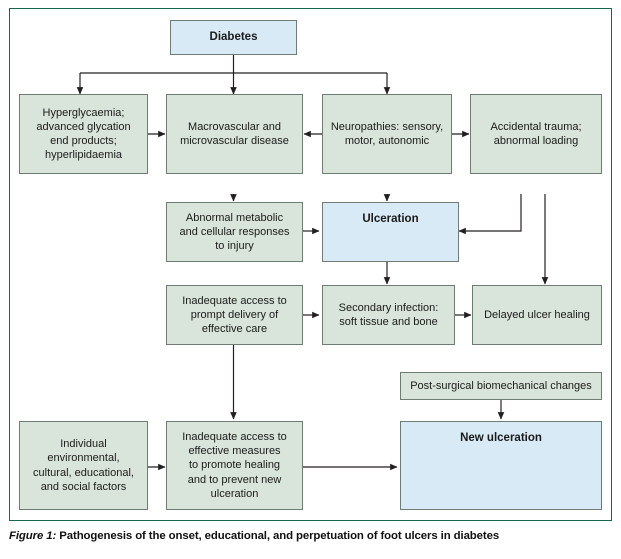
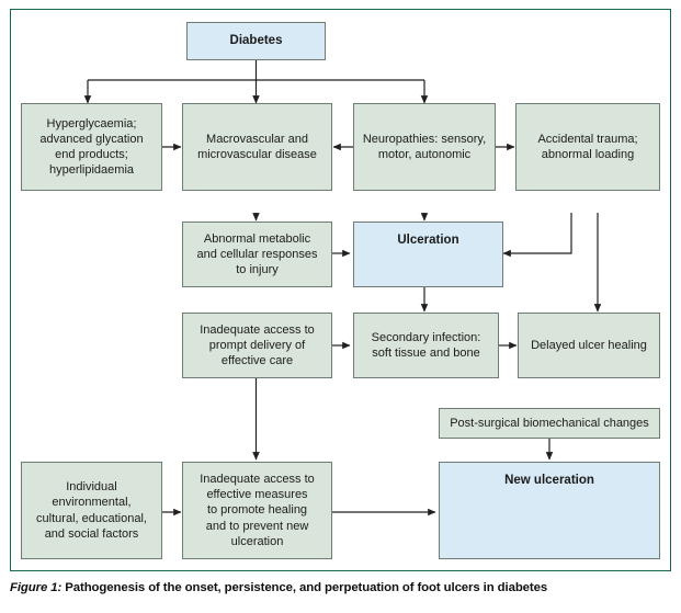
  Diabetes
  Hyperglycaemia;
  advanced glycation
  end products;
  hyperlipidaemia
  Macrovascular and
  microvascular disease
  Neuropathies: sensory,
  motor, autonomic
  Accidental trauma;
  abnormal loading
  Abnormal metabolic
  and cellular responses
  to injury
  Ulceration
  Inadequate access to
  prompt delivery of
  effective care
  Secondary infection:
  soft tissue and bone
  Delayed ulcer healing
  Post-surgical biomechanical changes
  Individual
  environmental,
  cultural, educational,
  and social factors
  Inadequate access to
  effective measures
  to promote healing
  and to prevent new
  ulceration
  New ulceration
- Figure 1: Pathogenesis of the onset, educational, and perpetuation of foot ulcers in diabetes
+ Figure 1: Pathogenesis of the onset, persistence, and perpetuation of foot ulcers in diabetes
